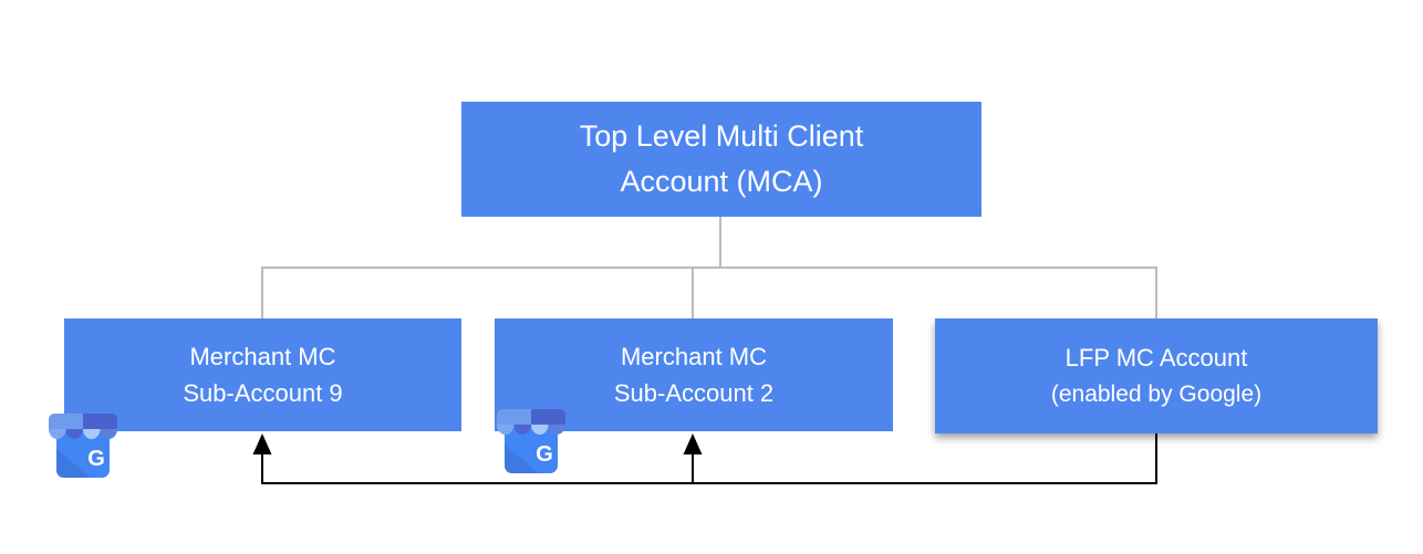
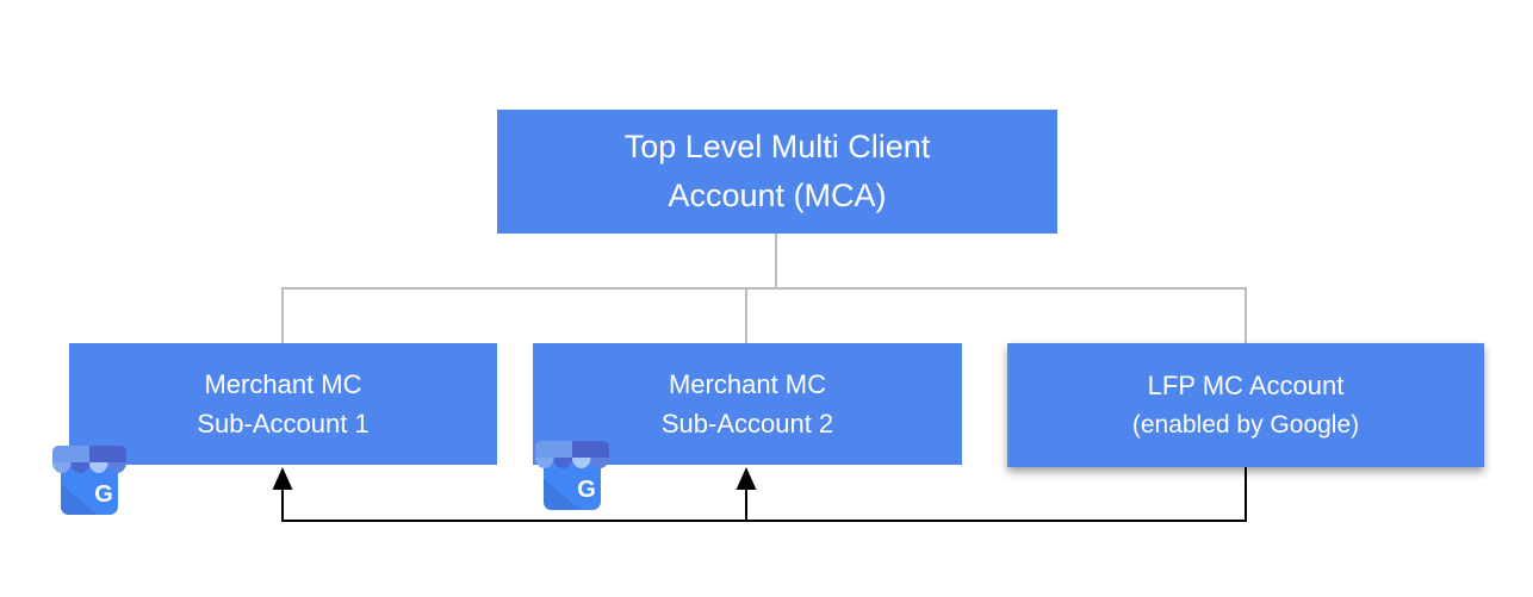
  Top Level Multi Client
  Account (MCA)
  Merchant MC
- Sub-Account 9
+ Sub-Account 1
  Merchant MC
  Sub-Account 2
  LFP MC Account
  (enabled by Google)
  G
  G
